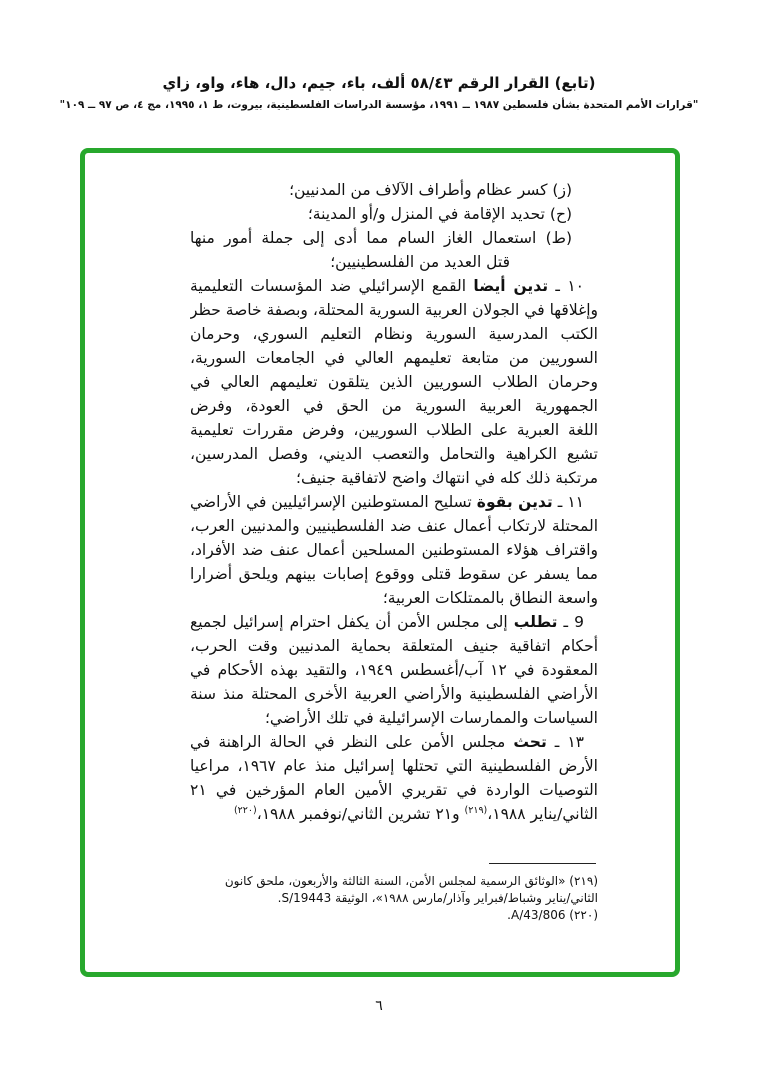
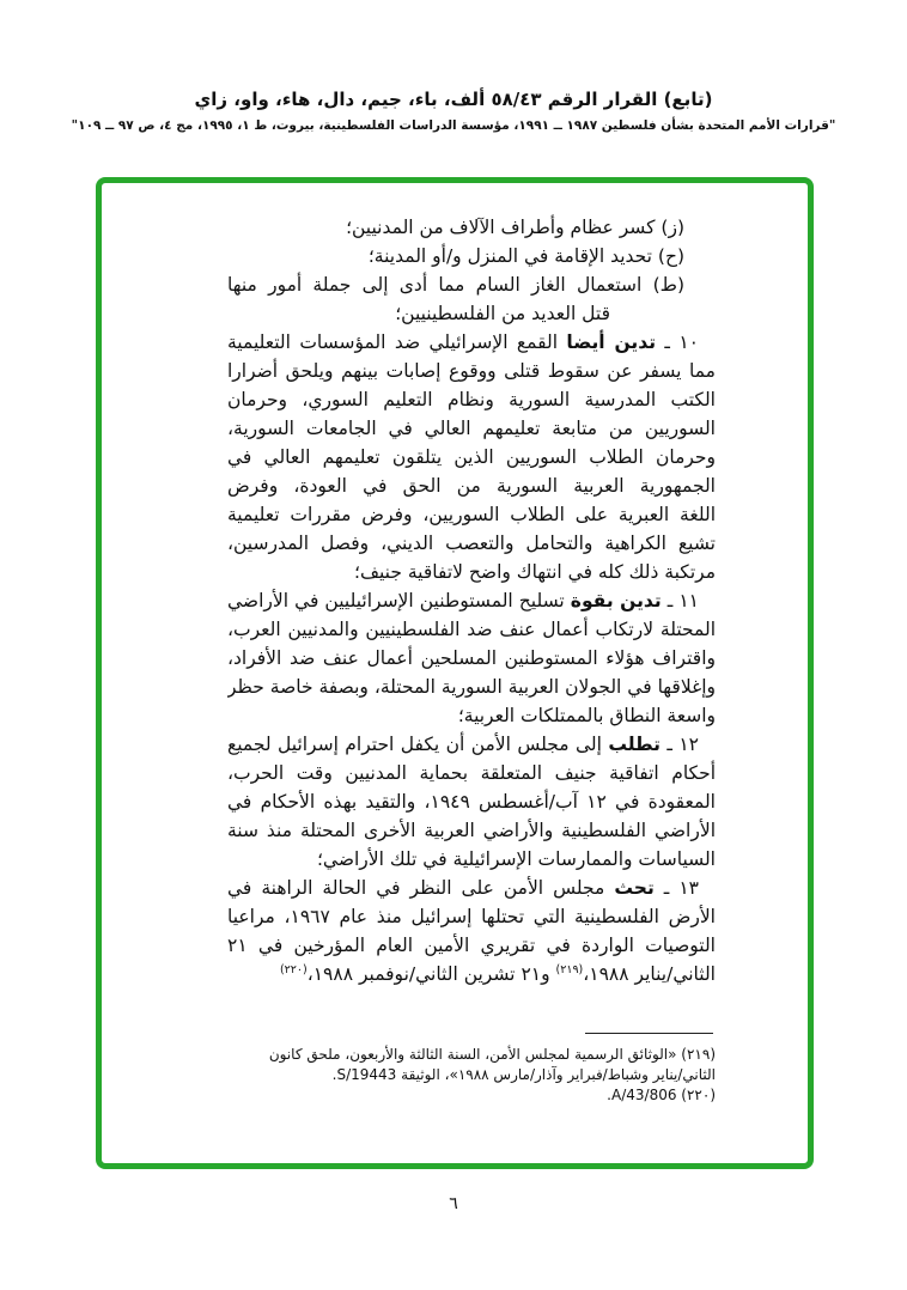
  (تابع) القرار الرقم ٥٨/٤٣ ألف، باء، جيم، دال، هاء، واو، زاي
  "قرارات الأمم المتحدة بشأن فلسطين ١٩٨٧ ــ ١٩٩١، مؤسسة الدراسات الفلسطينية، بيروت، ط ١، ١٩٩٥، مج ٤، ص ٩٧ ــ ١٠٩"
  (ز) كسر عظام وأطراف الآلاف من المدنيين؛
  (ح) تحديد الإقامة في المنزل و/أو المدينة؛
  (ط) استعمال الغاز السام مما أدى إلى جملة أمور منها
  قتل العديد من الفلسطينيين؛
  ١٠ ـ تدين أيضا القمع الإسرائيلي ضد المؤسسات التعليمية
- وإغلاقها في الجولان العربية السورية المحتلة، وبصفة خاصة حظر
+ مما يسفر عن سقوط قتلى ووقوع إصابات بينهم ويلحق أضرارا
  الكتب المدرسية السورية ونظام التعليم السوري، وحرمان
  السوريين من متابعة تعليمهم العالي في الجامعات السورية،
  وحرمان الطلاب السوريين الذين يتلقون تعليمهم العالي في
  الجمهورية العربية السورية من الحق في العودة، وفرض
  اللغة العبرية على الطلاب السوريين، وفرض مقررات تعليمية
  تشيع الكراهية والتحامل والتعصب الديني، وفصل المدرسين،
  مرتكبة ذلك كله في انتهاك واضح لاتفاقية جنيف؛
  ١١ ـ تدين بقوة تسليح المستوطنين الإسرائيليين في الأراضي
  المحتلة لارتكاب أعمال عنف ضد الفلسطينيين والمدنيين العرب،
  واقتراف هؤلاء المستوطنين المسلحين أعمال عنف ضد الأفراد،
- مما يسفر عن سقوط قتلى ووقوع إصابات بينهم ويلحق أضرارا
+ وإغلاقها في الجولان العربية السورية المحتلة، وبصفة خاصة حظر
  واسعة النطاق بالممتلكات العربية؛
- 9 ـ تطلب إلى مجلس الأمن أن يكفل احترام إسرائيل لجميع
+ ١٢ ـ تطلب إلى مجلس الأمن أن يكفل احترام إسرائيل لجميع
  أحكام اتفاقية جنيف المتعلقة بحماية المدنيين وقت الحرب،
  المعقودة في ١٢ آب/أغسطس ١٩٤٩، والتقيد بهذه الأحكام في
  الأراضي الفلسطينية والأراضي العربية الأخرى المحتلة منذ سنة
  السياسات والممارسات الإسرائيلية في تلك الأراضي؛
  ١٣ ـ تحث مجلس الأمن على النظر في الحالة الراهنة في
  الأرض الفلسطينية التي تحتلها إسرائيل منذ عام ١٩٦٧، مراعيا
  التوصيات الواردة في تقريري الأمين العام المؤرخين في ٢١
  الثاني/يناير ١٩٨٨،(٢١٩) و٢١ تشرين الثاني/نوفمبر ١٩٨٨،(٢٢٠)
  (٢١٩) «الوثائق الرسمية لمجلس الأمن، السنة الثالثة والأربعون، ملحق كانون
  الثاني/يناير وشباط/فبراير وآذار/مارس ١٩٨٨»، الوثيقة S/19443.
  (٢٢٠) A/43/806.
  ٦
